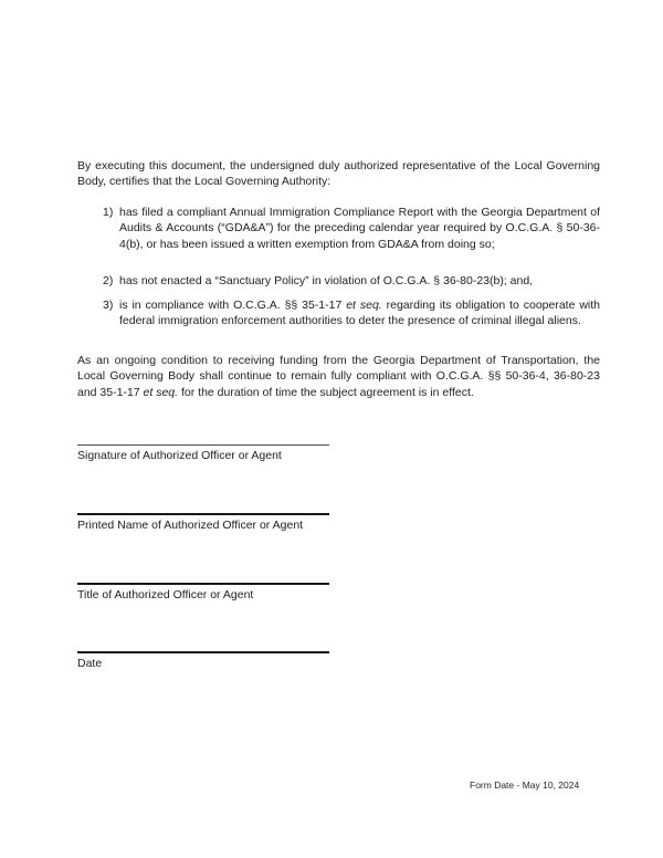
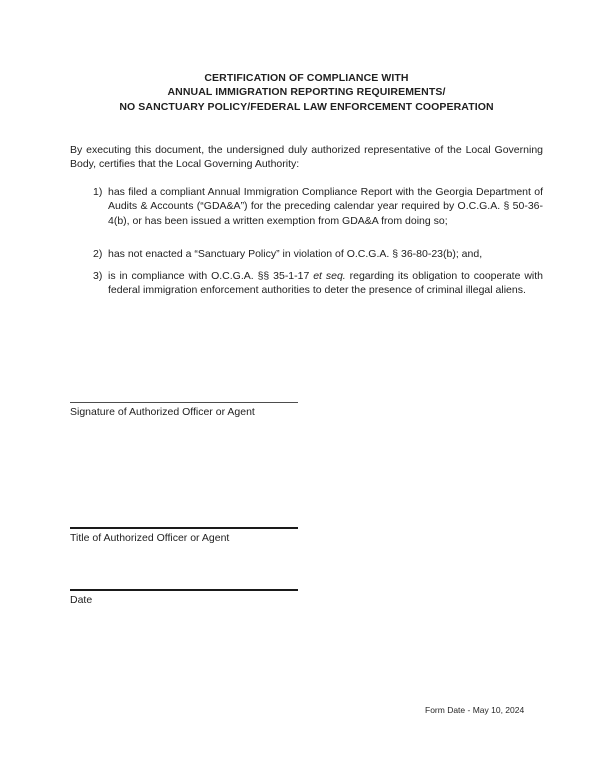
+ CERTIFICATION OF COMPLIANCE WITH
+ ANNUAL IMMIGRATION REPORTING REQUIREMENTS/
+ NO SANCTUARY POLICY/FEDERAL LAW ENFORCEMENT COOPERATION
  By executing this document, the undersigned duly authorized representative of the Local Governing Body, certifies that the Local Governing Authority:
  1)
  has filed a compliant Annual Immigration Compliance Report with the Georgia Department of Audits & Accounts (“GDA&A”) for the preceding calendar year required by O.C.G.A. § 50-36-4(b), or has been issued a written exemption from GDA&A from doing so;
  2)
  has not enacted a “Sanctuary Policy” in violation of O.C.G.A. § 36-80-23(b); and,
  3)
  is in compliance with O.C.G.A. §§ 35-1-17 et seq. regarding its obligation to cooperate with federal immigration enforcement authorities to deter the presence of criminal illegal aliens.
- As an ongoing condition to receiving funding from the Georgia Department of Transportation, the Local Governing Body shall continue to remain fully compliant with O.C.G.A. §§ 50-36-4, 36-80-23 and 35-1-17 et seq. for the duration of time the subject agreement is in effect.
  Signature of Authorized Officer or Agent
- Printed Name of Authorized Officer or Agent
  Title of Authorized Officer or Agent
  Date
  Form Date - May 10, 2024
